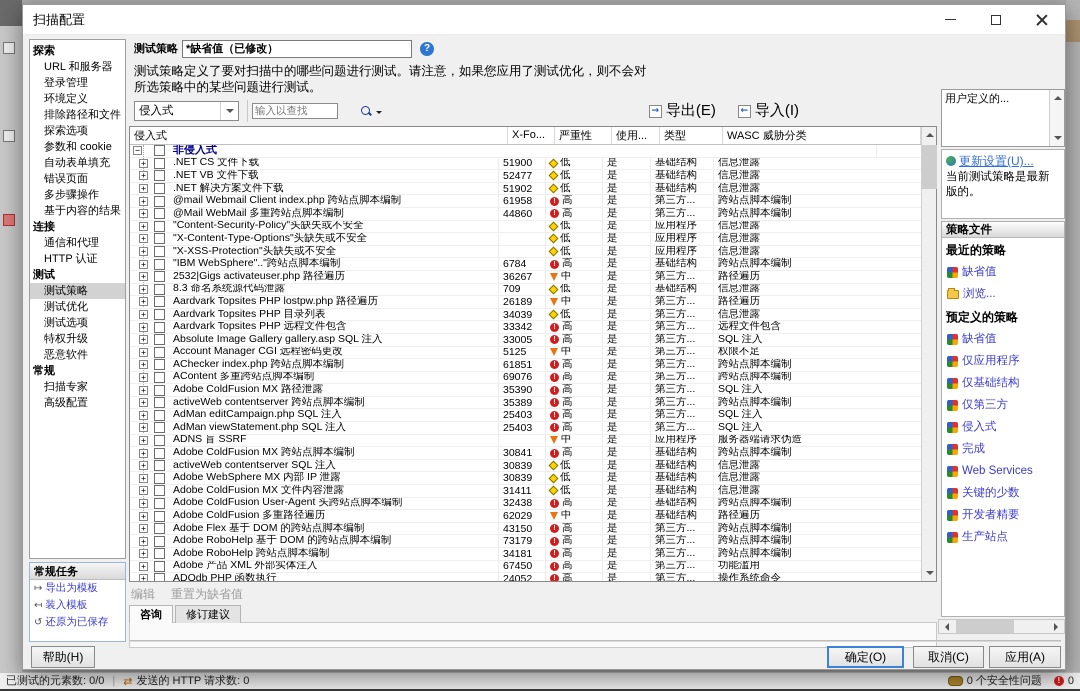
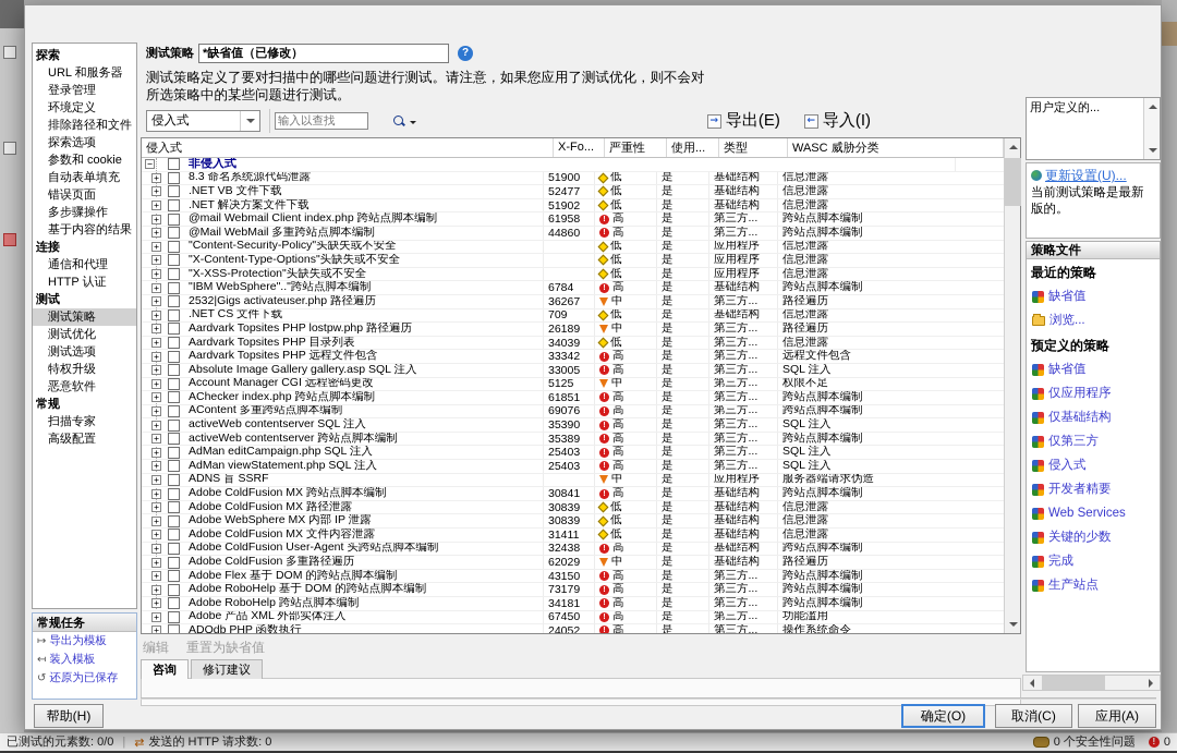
  已测试的元素数: 0/0
  |
  ⇄
  发送的 HTTP 请求数: 0
  0 个安全性问题
  !
  0
- 扫描配置
  探索
  URL 和服务器
  登录管理
  环境定义
  排除路径和文件
  探索选项
  参数和 cookie
  自动表单填充
  错误页面
  多步骤操作
  基于内容的结果
  连接
  通信和代理
  HTTP 认证
  测试
  测试策略
  测试优化
  测试选项
  特权升级
  恶意软件
  常规
  扫描专家
  高级配置
  常规任务
  ↦
  导出为模板
  ↤
  装入模板
  ↺
  还原为已保存
  帮助(H)
  测试策略
  *缺省值（已修改）
  ?
  测试策略定义了要对扫描中的哪些问题进行测试。请注意，如果您应用了测试优化，则不会对所选策略中的某些问题进行测试。
  侵入式
  输入以查找
  →
  导出(E)
  ←
  导入(I)
  侵入式
  X-Fo...
  严重性
  使用...
  类型
  WASC 威胁分类
  非侵入式
- .NET CS 文件下载
+ 8.3 命名系统源代码泄露
  51900
  低
  是
  基础结构
  信息泄露
  .NET VB 文件下载
  52477
  低
  是
  基础结构
  信息泄露
  .NET 解决方案文件下载
  51902
  低
  是
  基础结构
  信息泄露
  @mail Webmail Client index.php 跨站点脚本编制
  61958
  高
  是
  第三方...
  跨站点脚本编制
  @Mail WebMail 多重跨站点脚本编制
  44860
  高
  是
  第三方...
  跨站点脚本编制
  "Content-Security-Policy"头缺失或不安全
  低
  是
  应用程序
  信息泄露
  "X-Content-Type-Options"头缺失或不安全
  低
  是
  应用程序
  信息泄露
  "X-XSS-Protection"头缺失或不安全
  低
  是
  应用程序
  信息泄露
  "IBM WebSphere".."跨站点脚本编制
  6784
  高
  是
  基础结构
  跨站点脚本编制
  2532|Gigs activateuser.php 路径遍历
  36267
  中
  是
  第三方...
  路径遍历
- 8.3 命名系统源代码泄露
+ .NET CS 文件下载
  709
  低
  是
  基础结构
  信息泄露
  Aardvark Topsites PHP lostpw.php 路径遍历
  26189
  中
  是
  第三方...
  路径遍历
  Aardvark Topsites PHP 目录列表
  34039
  低
  是
  第三方...
  信息泄露
  Aardvark Topsites PHP 远程文件包含
  33342
  高
  是
  第三方...
  远程文件包含
  Absolute Image Gallery gallery.asp SQL 注入
  33005
  高
  是
  第三方...
  SQL 注入
  Account Manager CGI 远程密码更改
  5125
  中
  是
  第三方...
  权限不足
  AChecker index.php 跨站点脚本编制
  61851
  高
  是
  第三方...
  跨站点脚本编制
  AContent 多重跨站点脚本编制
  69076
  高
  是
  第三方...
  跨站点脚本编制
- Adobe ColdFusion MX 路径泄露
+ activeWeb contentserver SQL 注入
  35390
  高
  是
  第三方...
  SQL 注入
  activeWeb contentserver 跨站点脚本编制
  35389
  高
  是
  第三方...
  跨站点脚本编制
  AdMan editCampaign.php SQL 注入
  25403
  高
  是
  第三方...
  SQL 注入
  AdMan viewStatement.php SQL 注入
  25403
  高
  是
  第三方...
  SQL 注入
  ADNS 盲 SSRF
  中
  是
  应用程序
  服务器端请求伪造
  Adobe ColdFusion MX 跨站点脚本编制
  30841
  高
  是
  基础结构
  跨站点脚本编制
- activeWeb contentserver SQL 注入
+ Adobe ColdFusion MX 路径泄露
  30839
  低
  是
  基础结构
  信息泄露
  Adobe WebSphere MX 内部 IP 泄露
  30839
  低
  是
  基础结构
  信息泄露
  Adobe ColdFusion MX 文件内容泄露
  31411
  低
  是
  基础结构
  信息泄露
  Adobe ColdFusion User-Agent 头跨站点脚本编制
  32438
  高
  是
  基础结构
  跨站点脚本编制
  Adobe ColdFusion 多重路径遍历
  62029
  中
  是
  基础结构
  路径遍历
  Adobe Flex 基于 DOM 的跨站点脚本编制
  43150
  高
  是
  第三方...
  跨站点脚本编制
  Adobe RoboHelp 基于 DOM 的跨站点脚本编制
  73179
  高
  是
  第三方...
  跨站点脚本编制
  Adobe RoboHelp 跨站点脚本编制
  34181
  高
  是
  第三方...
  跨站点脚本编制
  Adobe 产品 XML 外部实体注入
  67450
  高
  是
  第三方...
  功能滥用
  ADOdb PHP 函数执行
  24052
  高
  是
  第三方...
  操作系统命令
  编辑
  重置为缺省值
  咨询
  修订建议
  用户定义的...
  更新设置(U)...
  当前测试策略是最新版的。
  策略文件
  最近的策略
  缺省值
  浏览...
  预定义的策略
  缺省值
  仅应用程序
  仅基础结构
  仅第三方
  侵入式
- 完成
+ 开发者精要
  Web Services
  关键的少数
- 开发者精要
+ 完成
  生产站点
  确定(O)
  取消(C)
  应用(A)
